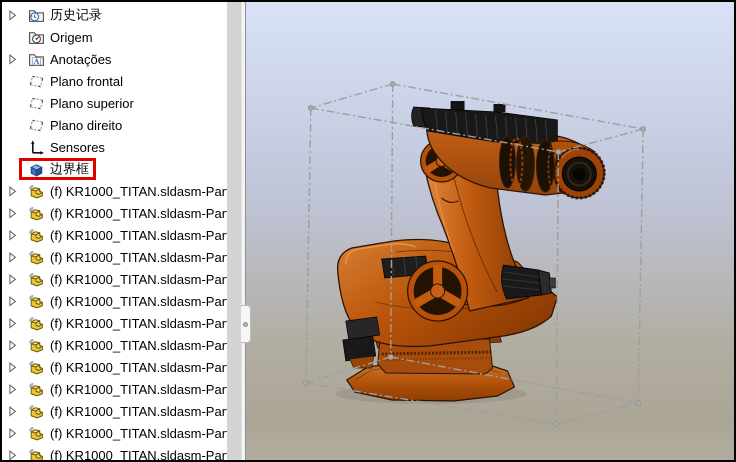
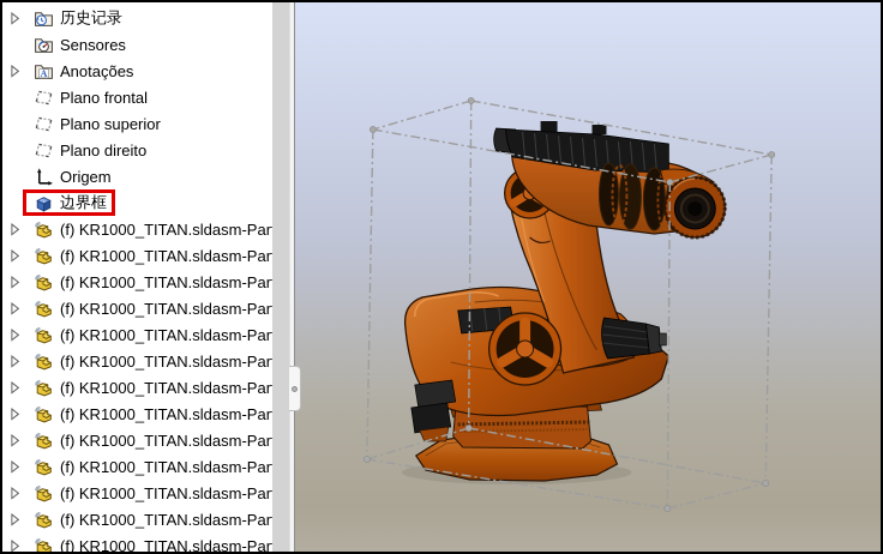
  历史记录
- Origem
+ Sensores
  A
  Anotações
  Plano frontal
  Plano superior
  Plano direito
- Sensores
+ Origem
  边界框
  (f) KR1000_TITAN.sldasm-Par
  (f) KR1000_TITAN.sldasm-Par
  (f) KR1000_TITAN.sldasm-Par
  (f) KR1000_TITAN.sldasm-Par
  (f) KR1000_TITAN.sldasm-Par
  (f) KR1000_TITAN.sldasm-Par
  (f) KR1000_TITAN.sldasm-Par
  (f) KR1000_TITAN.sldasm-Par
  (f) KR1000_TITAN.sldasm-Par
  (f) KR1000_TITAN.sldasm-Par
  (f) KR1000_TITAN.sldasm-Par
  (f) KR1000_TITAN.sldasm-Par
  (f) KR1000_TITAN.sldasm-Par
